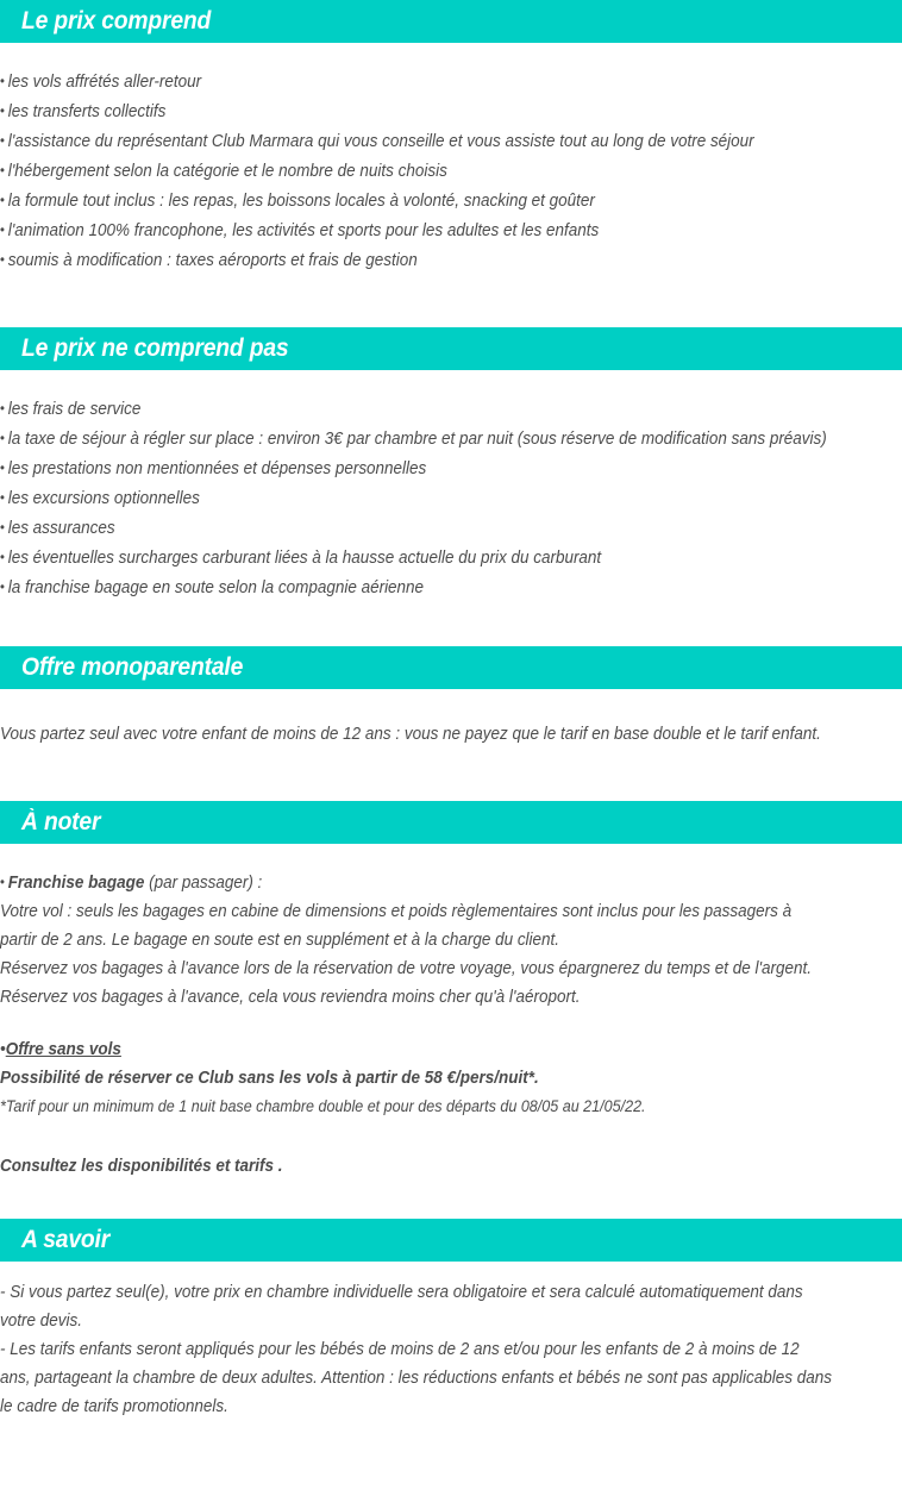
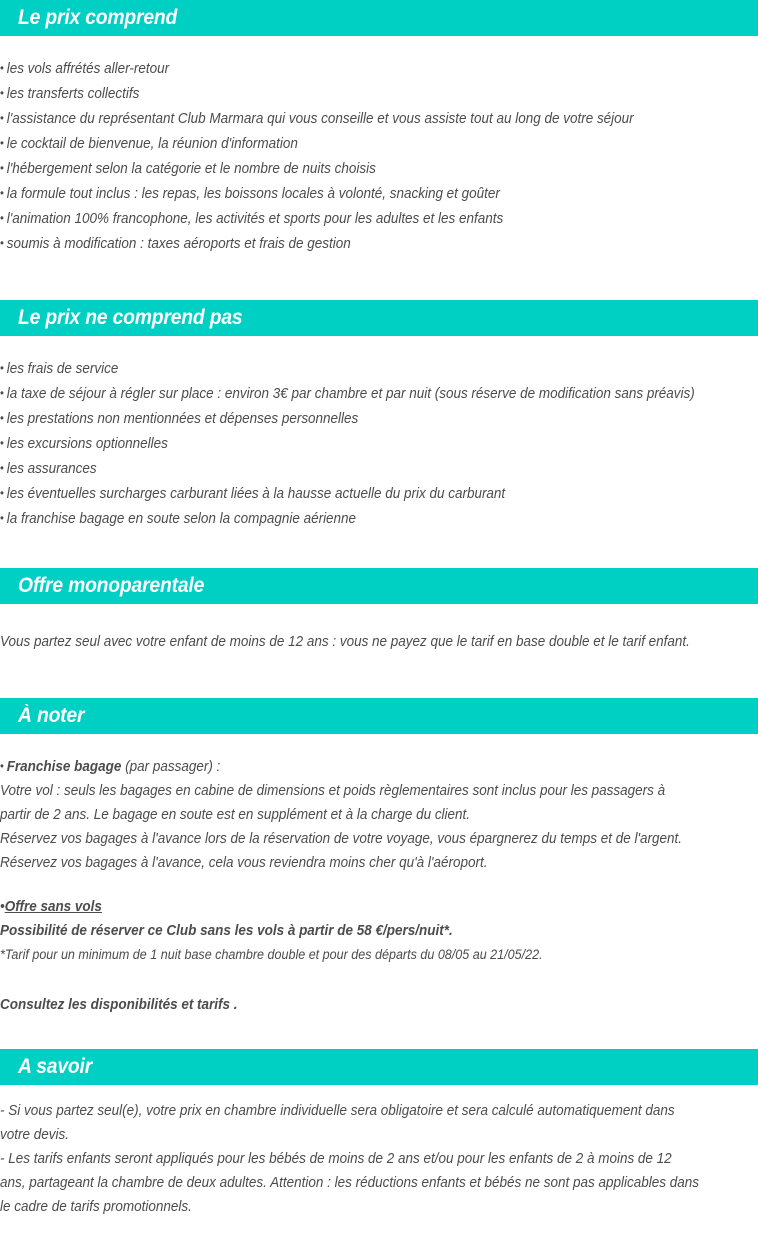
  Le prix comprend
  • les vols affrétés aller-retour
  • les transferts collectifs
  • l'assistance du représentant Club Marmara qui vous conseille et vous assiste tout au long de votre séjour
+ • le cocktail de bienvenue, la réunion d'information
  • l'hébergement selon la catégorie et le nombre de nuits choisis
  • la formule tout inclus : les repas, les boissons locales à volonté, snacking et goûter
  • l'animation 100% francophone, les activités et sports pour les adultes et les enfants
  • soumis à modification : taxes aéroports et frais de gestion
  Le prix ne comprend pas
  • les frais de service
  • la taxe de séjour à régler sur place : environ 3€ par chambre et par nuit (sous réserve de modification sans préavis)
  • les prestations non mentionnées et dépenses personnelles
  • les excursions optionnelles
  • les assurances
  • les éventuelles surcharges carburant liées à la hausse actuelle du prix du carburant
  • la franchise bagage en soute selon la compagnie aérienne
  Offre monoparentale
  Vous partez seul avec votre enfant de moins de 12 ans : vous ne payez que le tarif en base double et le tarif enfant.
  À noter
  • Franchise bagage (par passager) :
  Votre vol : seuls les bagages en cabine de dimensions et poids règlementaires sont inclus pour les passagers à partir de 2 ans. Le bagage en soute est en supplément et à la charge du client.
  Réservez vos bagages à l'avance lors de la réservation de votre voyage, vous épargnerez du temps et de l'argent.
  Réservez vos bagages à l'avance, cela vous reviendra moins cher qu'à l'aéroport.
  •Offre sans vols
  Possibilité de réserver ce Club sans les vols à partir de 58 €/pers/nuit*.
  *Tarif pour un minimum de 1 nuit base chambre double et pour des départs du 08/05 au 21/05/22.
  Consultez les disponibilités et tarifs .
  A savoir
  - Si vous partez seul(e), votre prix en chambre individuelle sera obligatoire et sera calculé automatiquement dans votre devis.
  - Les tarifs enfants seront appliqués pour les bébés de moins de 2 ans et/ou pour les enfants de 2 à moins de 12 ans, partageant la chambre de deux adultes. Attention : les réductions enfants et bébés ne sont pas applicables dans le cadre de tarifs promotionnels.
